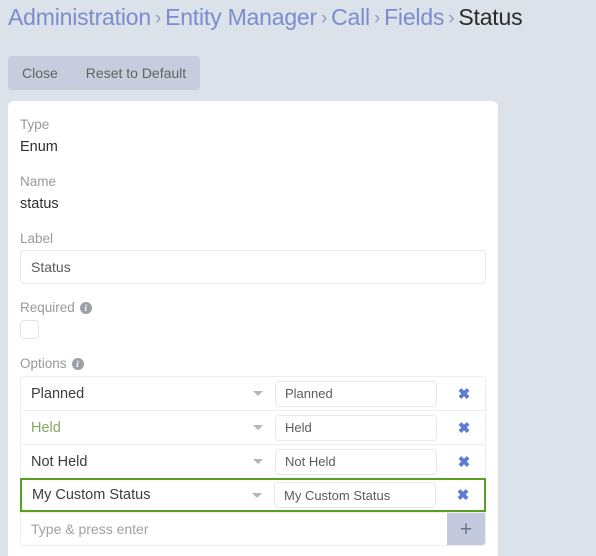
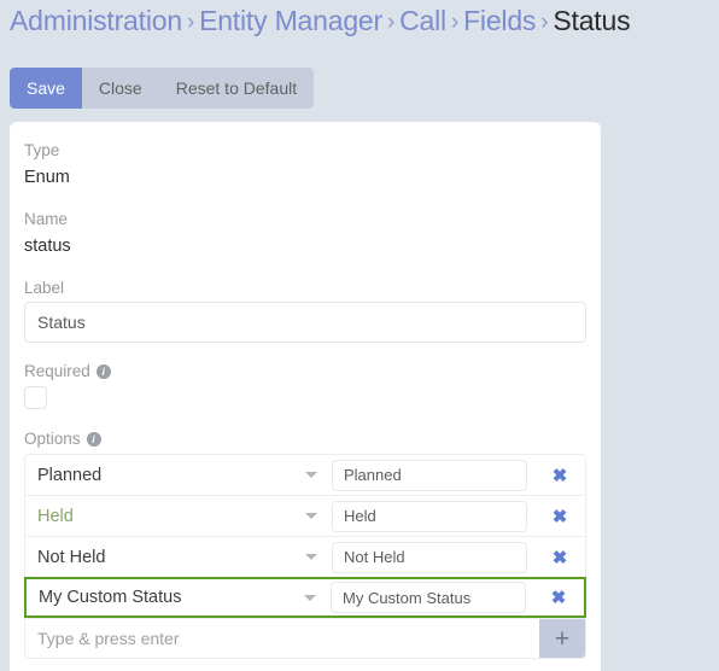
  Administration › Entity Manager › Call › Fields › Status
+ Save
  Close
  Reset to Default
  Type
  Enum
  Name
  status
  Label
  Status
  Required
  i
  Options
  i
  Planned
  Planned
  ✖
  Held
  Held
  ✖
  Not Held
  Not Held
  ✖
  My Custom Status
  My Custom Status
  ✖
  Type & press enter
  +
